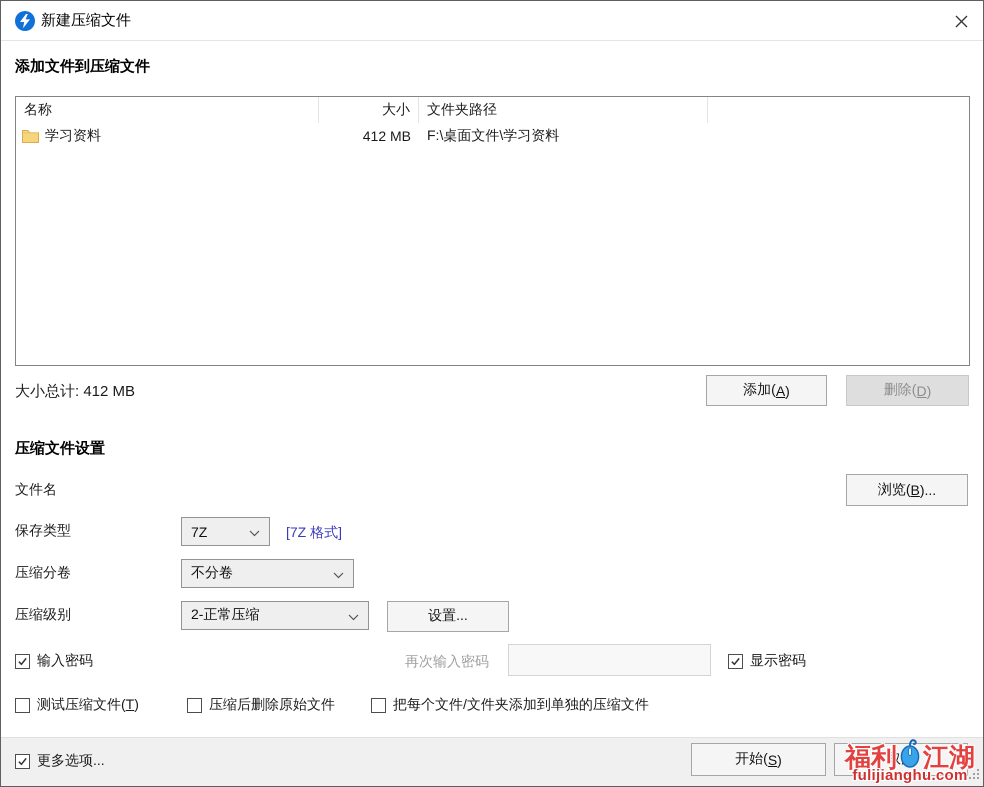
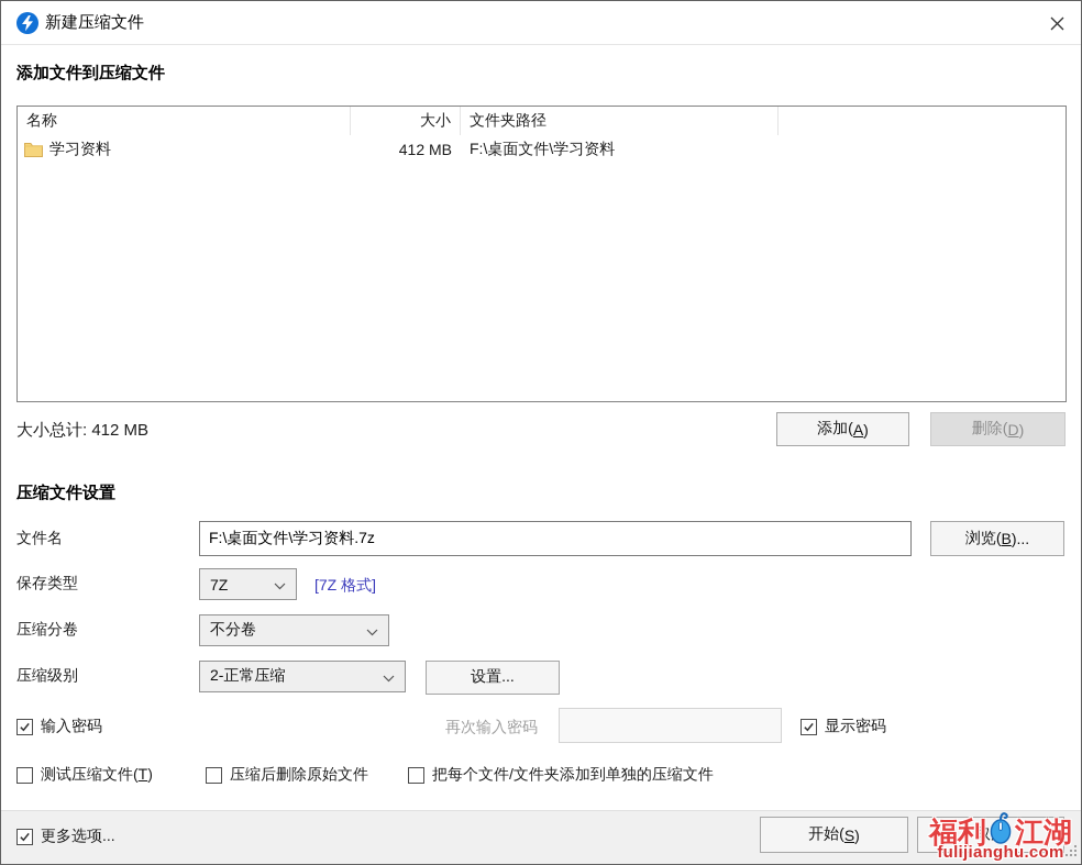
  新建压缩文件
  添加文件到压缩文件
  名称
  大小
  文件夹路径
  学习资料
  412 MB
  F:\桌面文件\学习资料
  大小总计: 412 MB
  添加(
  A
  )
  删除(
  D
  )
  压缩文件设置
  文件名
+ F:\桌面文件\学习资料.7z
  浏览(
  B
  )...
  保存类型
  7Z
  [7Z 格式]
  压缩分卷
  不分卷
  压缩级别
  2-正常压缩
  设置...
  输入密码
  再次输入密码
  显示密码
  测试压缩文件(T)
  压缩后删除原始文件
  把每个文件/文件夹添加到单独的压缩文件
  更多选项...
  开始(
  S
  )
  福利
  江湖
  fulijianghu.com
